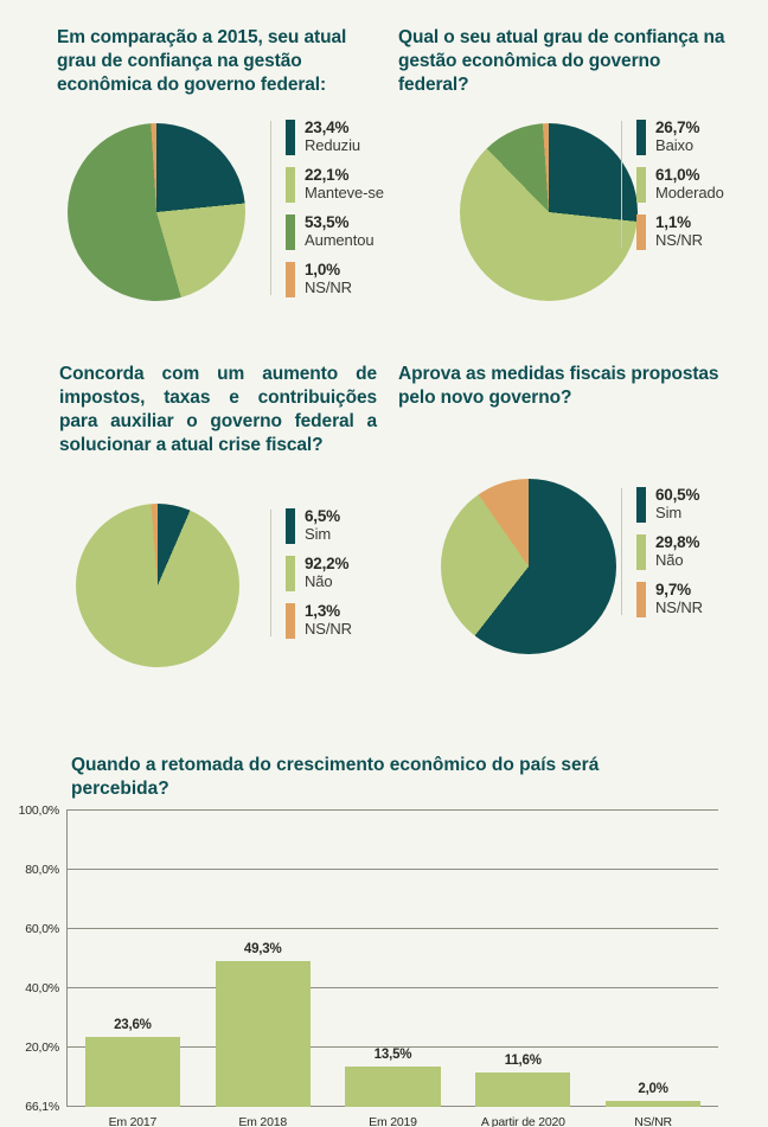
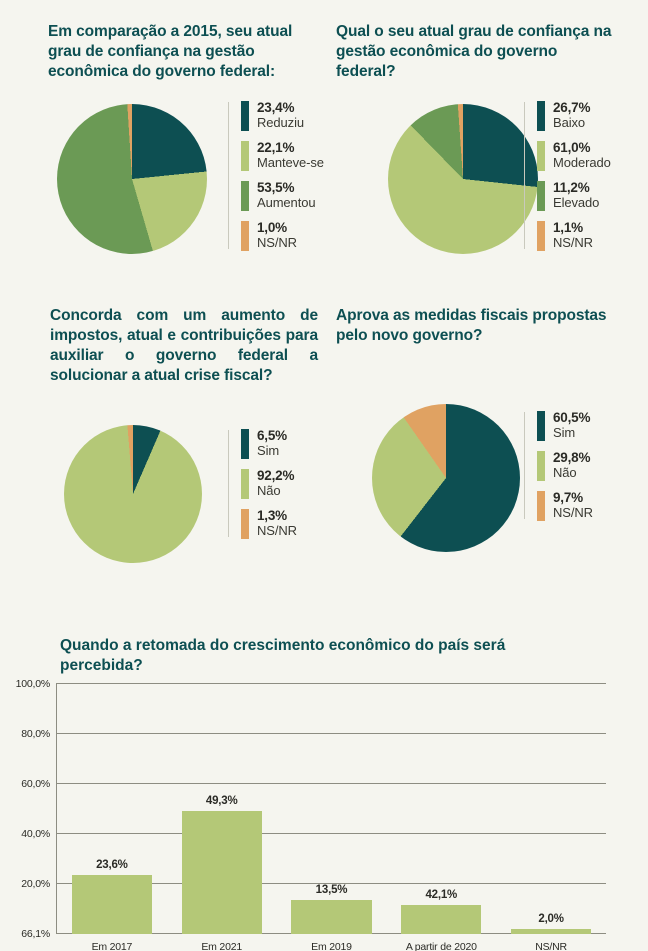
  Em comparação a 2015, seu atual grau de confiança na gestão econômica do governo federal:
  23,4%
  Reduziu
  22,1%
  Manteve-se
  53,5%
  Aumentou
  1,0%
  NS/NR
  Qual o seu atual grau de confiança na gestão econômica do governo federal?
  26,7%
  Baixo
  61,0%
  Moderado
+ 11,2%
+ Elevado
  1,1%
  NS/NR
- Concorda com um aumento de impostos, taxas e contribuições para auxiliar o governo federal a solucionar a atual crise fiscal?
+ Concorda com um aumento de impostos, atual e contribuições para auxiliar o governo federal a solucionar a atual crise fiscal?
  6,5%
  Sim
  92,2%
  Não
  1,3%
  NS/NR
  Aprova as medidas fiscais propostas pelo novo governo?
  60,5%
  Sim
  29,8%
  Não
  9,7%
  NS/NR
  Quando a retomada do crescimento econômico do país será percebida?
  100,0%
  80,0%
  60,0%
  40,0%
  20,0%
  66,1%
  23,6%
  Em 2017
  49,3%
- Em 2018
+ Em 2021
  13,5%
  Em 2019
- 11,6%
+ 42,1%
  A partir de 2020
  2,0%
  NS/NR
